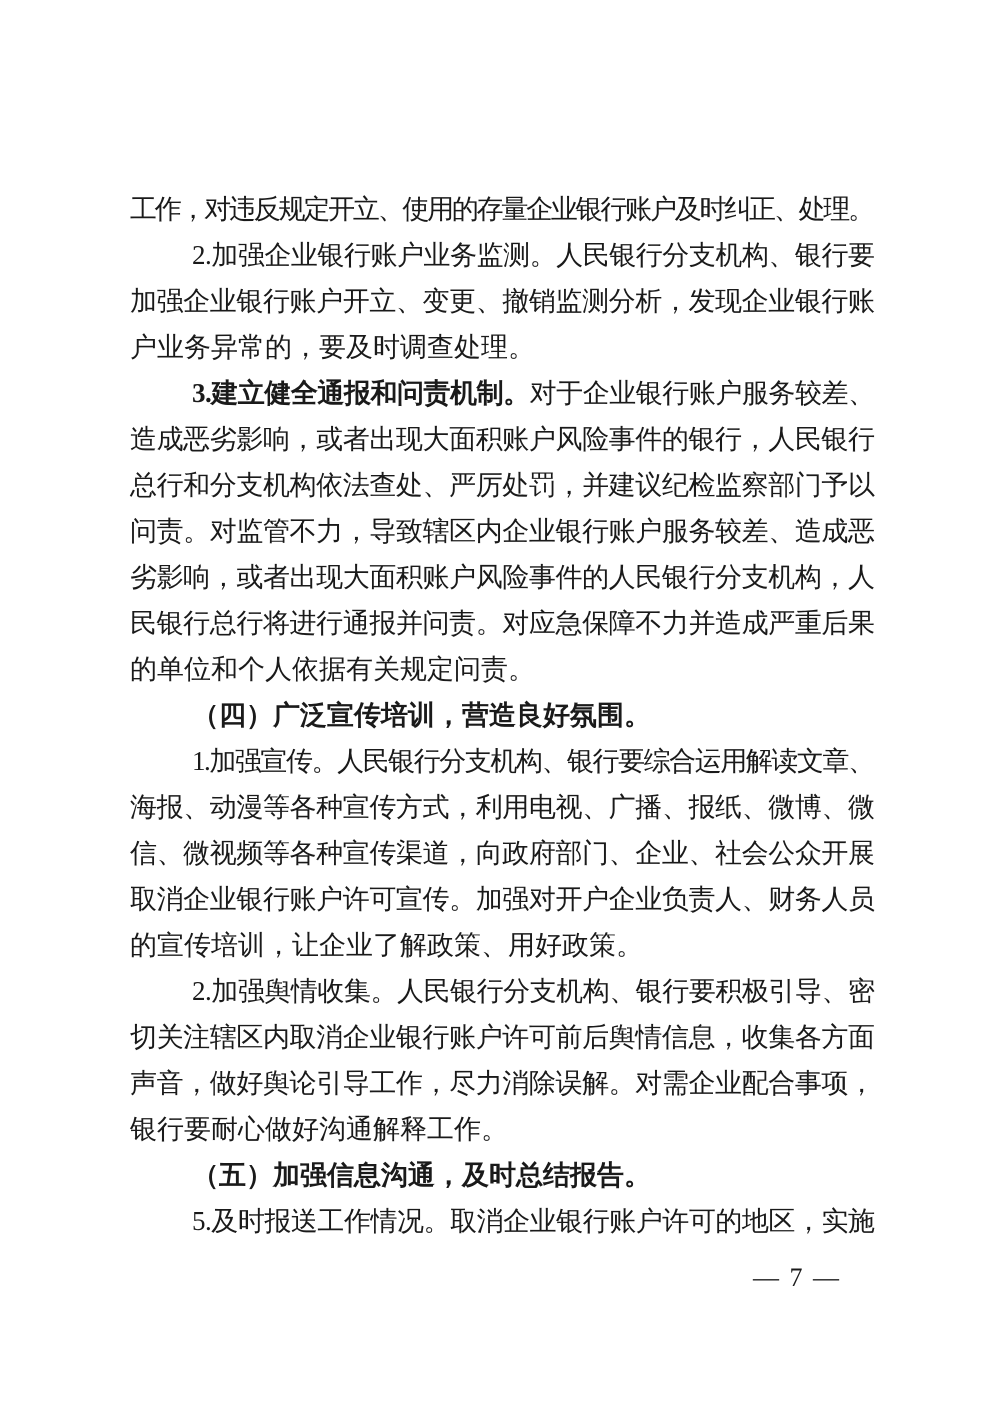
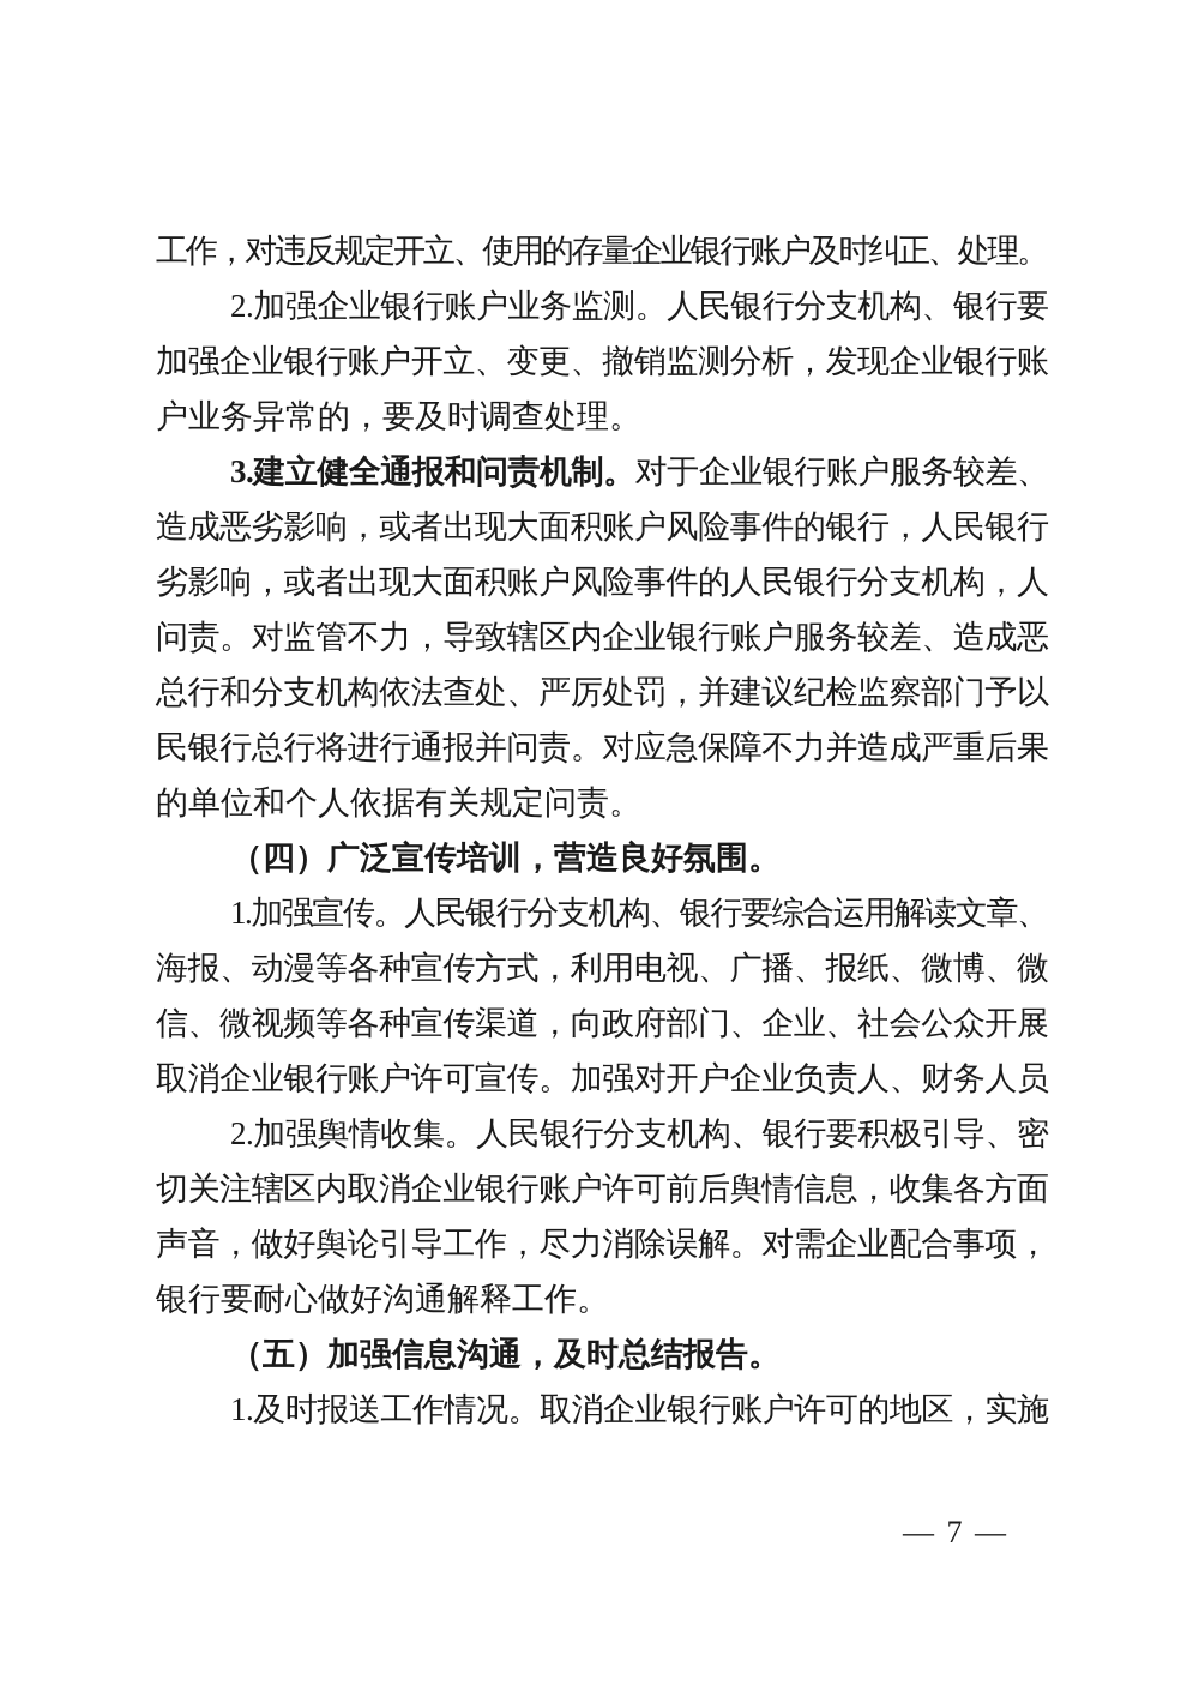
  工作，对违反规定开立、使用的存量企业银行账户及时纠正、处理。
  2.加强企业银行账户业务监测。人民银行分支机构、银行要
  加强企业银行账户开立、变更、撤销监测分析，发现企业银行账
  户业务异常的，要及时调查处理。
  3.建立健全通报和问责机制。对于企业银行账户服务较差、
  造成恶劣影响，或者出现大面积账户风险事件的银行，人民银行
- 总行和分支机构依法查处、严厉处罚，并建议纪检监察部门予以
+ 劣影响，或者出现大面积账户风险事件的人民银行分支机构，人
  问责。对监管不力，导致辖区内企业银行账户服务较差、造成恶
- 劣影响，或者出现大面积账户风险事件的人民银行分支机构，人
+ 总行和分支机构依法查处、严厉处罚，并建议纪检监察部门予以
  民银行总行将进行通报并问责。对应急保障不力并造成严重后果
  的单位和个人依据有关规定问责。
  （四）广泛宣传培训，营造良好氛围。
  1.加强宣传。人民银行分支机构、银行要综合运用解读文章、
  海报、动漫等各种宣传方式，利用电视、广播、报纸、微博、微
  信、微视频等各种宣传渠道，向政府部门、企业、社会公众开展
  取消企业银行账户许可宣传。加强对开户企业负责人、财务人员
- 的宣传培训，让企业了解政策、用好政策。
  2.加强舆情收集。人民银行分支机构、银行要积极引导、密
  切关注辖区内取消企业银行账户许可前后舆情信息，收集各方面
  声音，做好舆论引导工作，尽力消除误解。对需企业配合事项，
  银行要耐心做好沟通解释工作。
  （五）加强信息沟通，及时总结报告。
- 5.及时报送工作情况。取消企业银行账户许可的地区，实施
+ 1.及时报送工作情况。取消企业银行账户许可的地区，实施
  — 7 —
